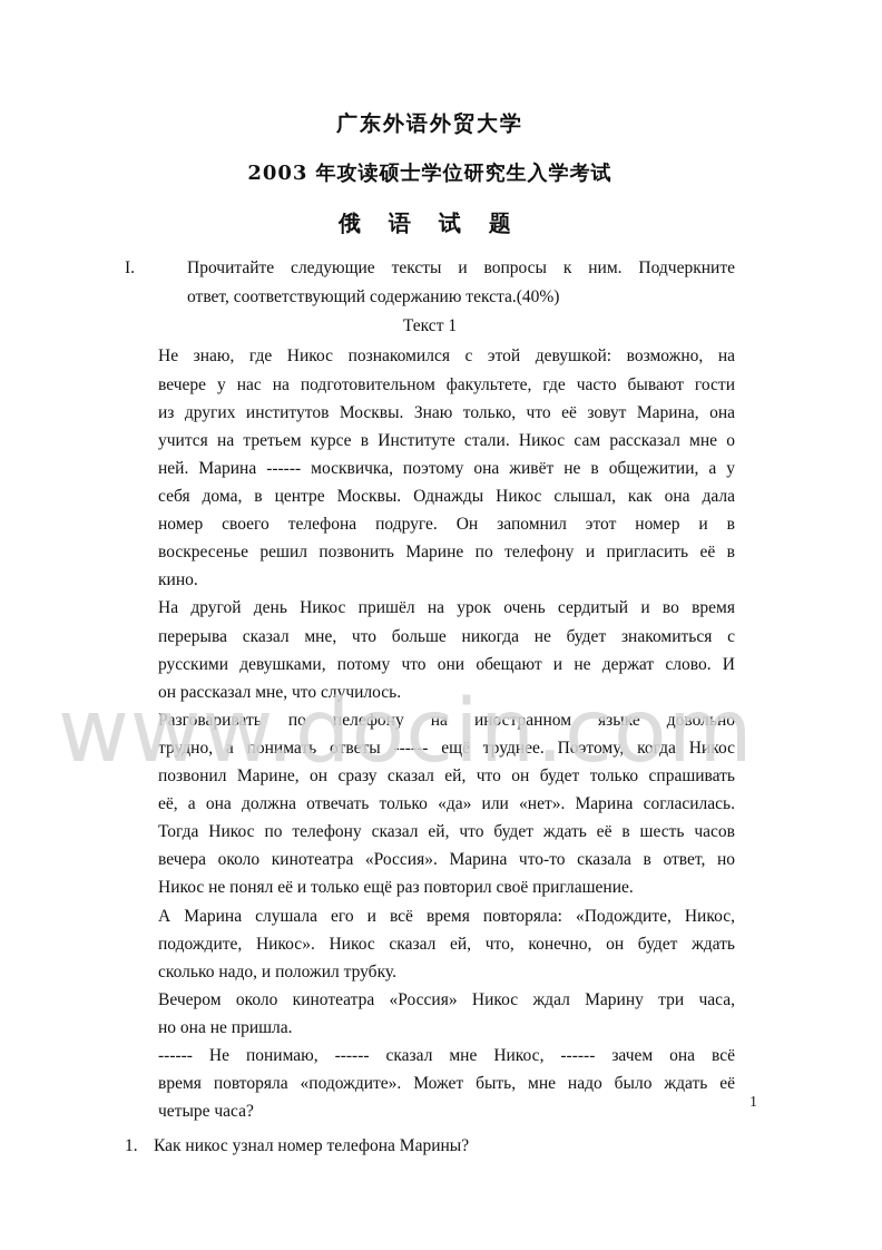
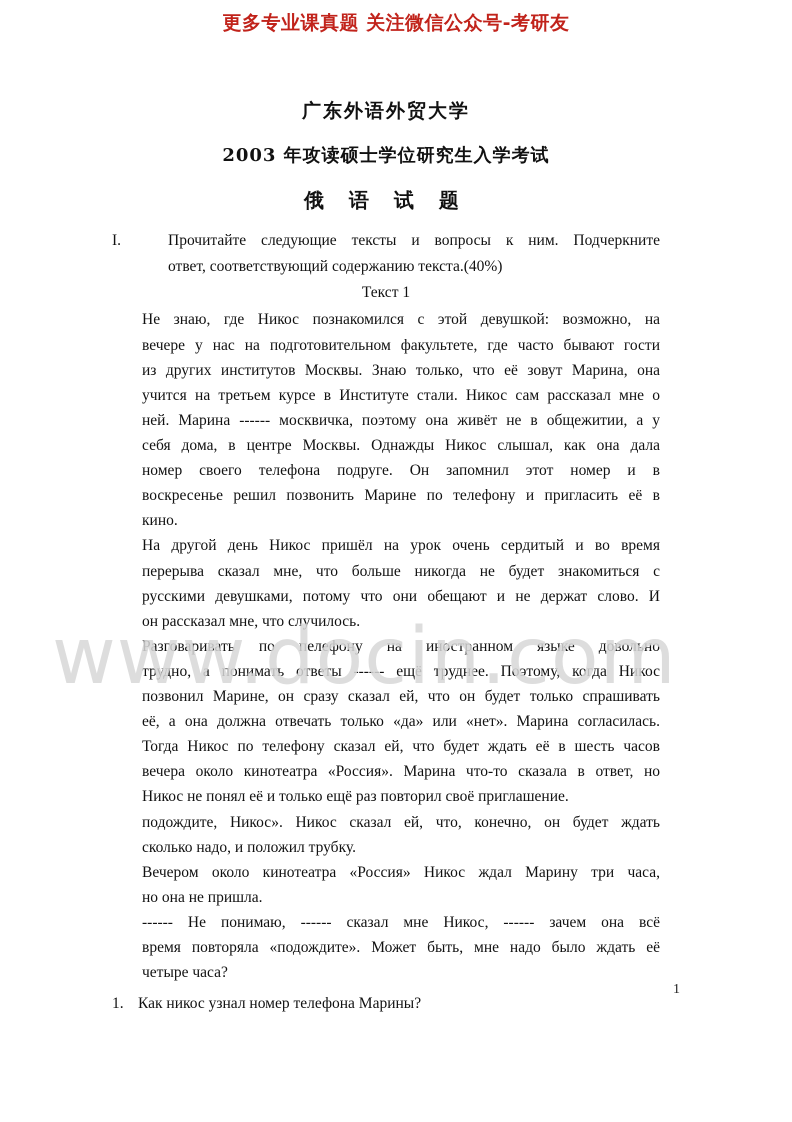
+ 更多专业课真题 关注微信公众号-考研友
  广东外语外贸大学
  2003 年攻读硕士学位研究生入学考试
  俄 语 试 题
  I.
  Прочитайте следующие тексты и вопросы к ним. Подчеркните
  ответ, соответствующий содержанию текста.(40%)
  Текст 1
  Не знаю, где Никос познакомился с этой девушкой: возможно, на
  вечере у нас на подготовительном факультете, где часто бывают гости
  из других институтов Москвы. Знаю только, что её зовут Марина, она
  учится на третьем курсе в Институте стали. Никос сам рассказал мне о
  ней. Марина ------ москвичка, поэтому она живёт не в общежитии, а у
  себя дома, в центре Москвы. Однажды Никос слышал, как она дала
  номер своего телефона подруге. Он запомнил этот номер и в
  воскресенье решил позвонить Марине по телефону и пригласить её в
  кино.
  На другой день Никос пришёл на урок очень сердитый и во время
  перерыва сказал мне, что больше никогда не будет знакомиться с
  русскими девушками, потому что они обещают и не держат слово. И
  он рассказал мне, что случилось.
  Разговаривать по пелефону на иностранном языке довольно
  трудно, а понимать ответы ------ ещё труднее. Поэтому, когда Никос
  позвонил Марине, он сразу сказал ей, что он будет только спрашивать
  её, а она должна отвечать только «да» или «нет». Марина согласилась.
  Тогда Никос по телефону сказал ей, что будет ждать её в шесть часов
  вечера около кинотеатра «Россия». Марина что-то сказала в ответ, но
  Никос не понял её и только ещё раз повторил своё приглашение.
- А Марина слушала его и всё время повторяла: «Подождите, Никос,
  подождите, Никос». Никос сказал ей, что, конечно, он будет ждать
  сколько надо, и положил трубку.
  Вечером около кинотеатра «Россия» Никос ждал Марину три часа,
  но она не пришла.
  ------ Не понимаю, ------ сказал мне Никос, ------ зачем она всё
  время повторяла «подождите». Может быть, мне надо было ждать её
  четыре часа?
  1.
  Как никос узнал номер телефона Марины?
  www.docin.com
  1
